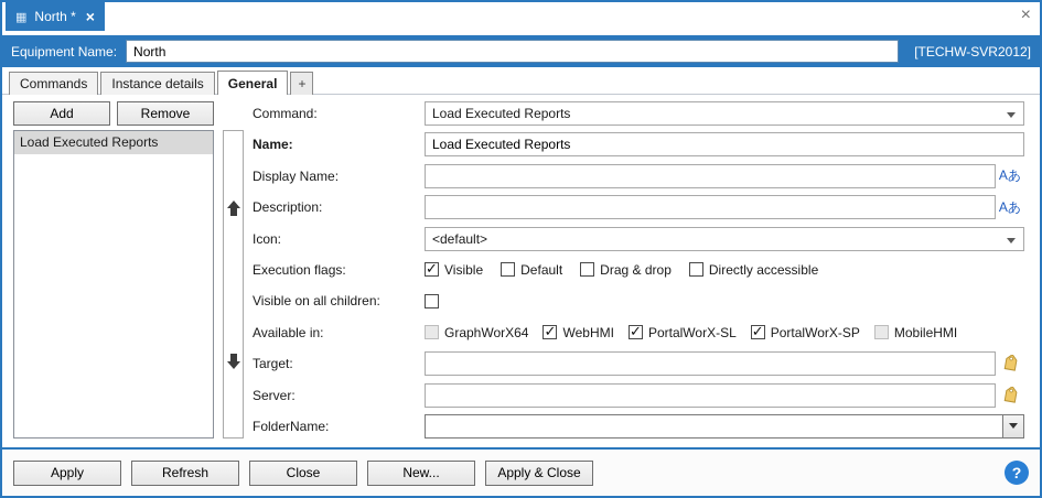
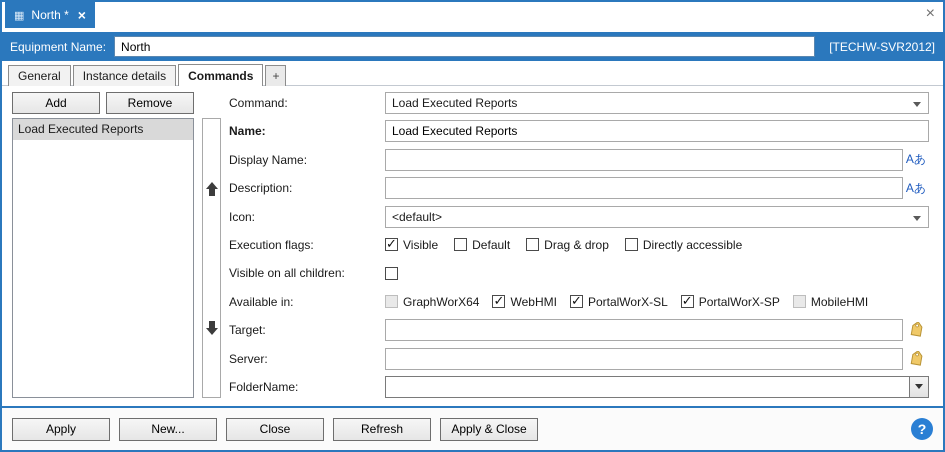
  ▦
  North *
  ×
  ×
  Equipment Name:
  North
  [TECHW-SVR2012]
- Commands
+ General
  Instance details
- General
+ Commands
  +
  Add
  Remove
  Load Executed Reports
  Command:
  Load Executed Reports
  Name:
  Load Executed Reports
  Display Name:
  Aあ
  Description:
  Aあ
  Icon:
  <default>
  Execution flags:
  Visible
  Default
  Drag & drop
  Directly accessible
  Visible on all children:
  Available in:
  GraphWorX64
  WebHMI
  PortalWorX-SL
  PortalWorX-SP
  MobileHMI
  Target:
  Server:
  FolderName:
  Apply
- Refresh
+ New...
  Close
- New...
+ Refresh
  Apply & Close
  ?
